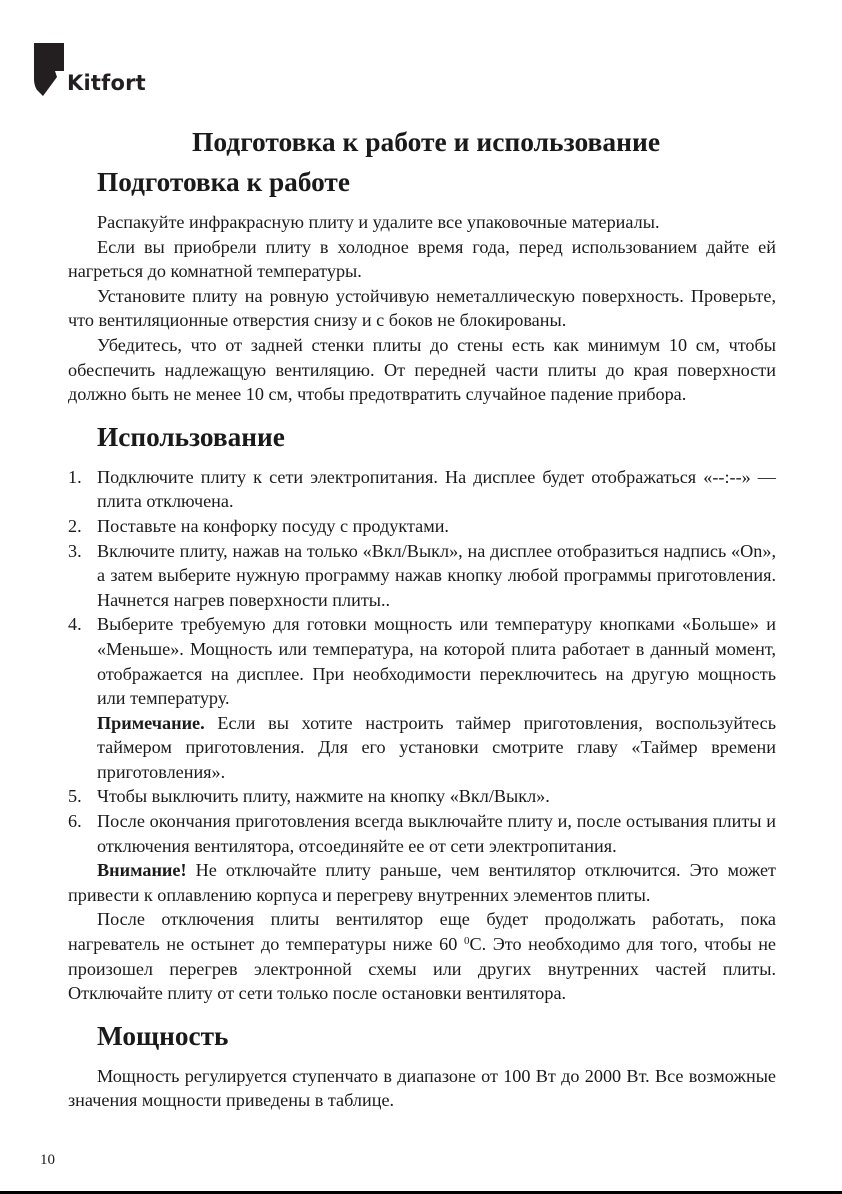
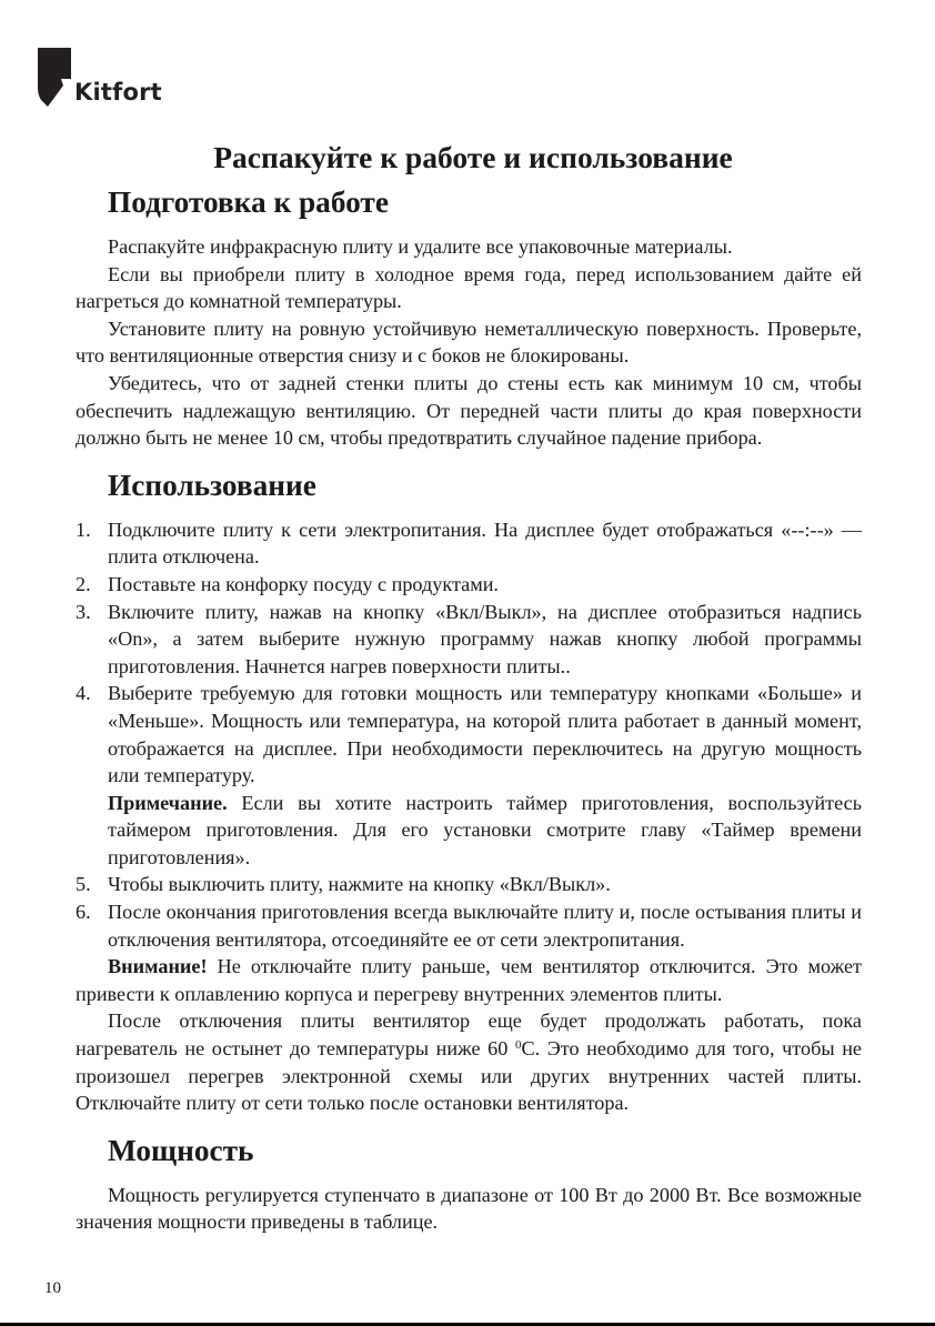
  Kitfort
- Подготовка к работе и использование
+ Распакуйте к работе и использование
  Подготовка к работе
  Распакуйте инфракрасную плиту и удалите все упаковочные материалы.
  Если вы приобрели плиту в холодное время года, перед использованием дайте ей нагреться до комнатной температуры.
  Установите плиту на ровную устойчивую неметаллическую поверхность. Проверьте, что вентиляционные отверстия снизу и с боков не блокированы.
  Убедитесь, что от задней стенки плиты до стены есть как минимум 10 см, чтобы обеспечить надлежащую вентиляцию. От передней части плиты до края поверхности должно быть не менее 10 см, чтобы предотвратить случайное падение прибора.
  Использование
  1.
  Подключите плиту к сети электропитания. На дисплее будет отображаться «--:--» — плита отключена.
  2.
  Поставьте на конфорку посуду с продуктами.
  3.
- Включите плиту, нажав на только «Вкл/Выкл», на дисплее отобразиться надпись «On», а затем выберите нужную программу нажав кнопку любой программы приготовления. Начнется нагрев поверхности плиты..
+ Включите плиту, нажав на кнопку «Вкл/Выкл», на дисплее отобразиться надпись «On», а затем выберите нужную программу нажав кнопку любой программы приготовления. Начнется нагрев поверхности плиты..
  4.
  Выберите требуемую для готовки мощность или температуру кнопками «Больше» и «Меньше». Мощность или температура, на которой плита работает в данный момент, отображается на дисплее. При необходимости переключитесь на другую мощность или температуру.
  Примечание. Если вы хотите настроить таймер приготовления, воспользуйтесь таймером приготовления. Для его установки смотрите главу «Таймер времени приготовления».
  5.
  Чтобы выключить плиту, нажмите на кнопку «Вкл/Выкл».
  6.
  После окончания приготовления всегда выключайте плиту и, после остывания плиты и отключения вентилятора, отсоединяйте ее от сети электропитания.
  Внимание! Не отключайте плиту раньше, чем вентилятор отключится. Это может привести к оплавлению корпуса и перегреву внутренних элементов плиты.
  После отключения плиты вентилятор еще будет продолжать работать, пока нагреватель не остынет до температуры ниже 60 0С. Это необходимо для того, чтобы не произошел перегрев электронной схемы или других внутренних частей плиты. Отключайте плиту от сети только после остановки вентилятора.
  Мощность
  Мощность регулируется ступенчато в диапазоне от 100 Вт до 2000 Вт. Все возможные значения мощности приведены в таблице.
  10
